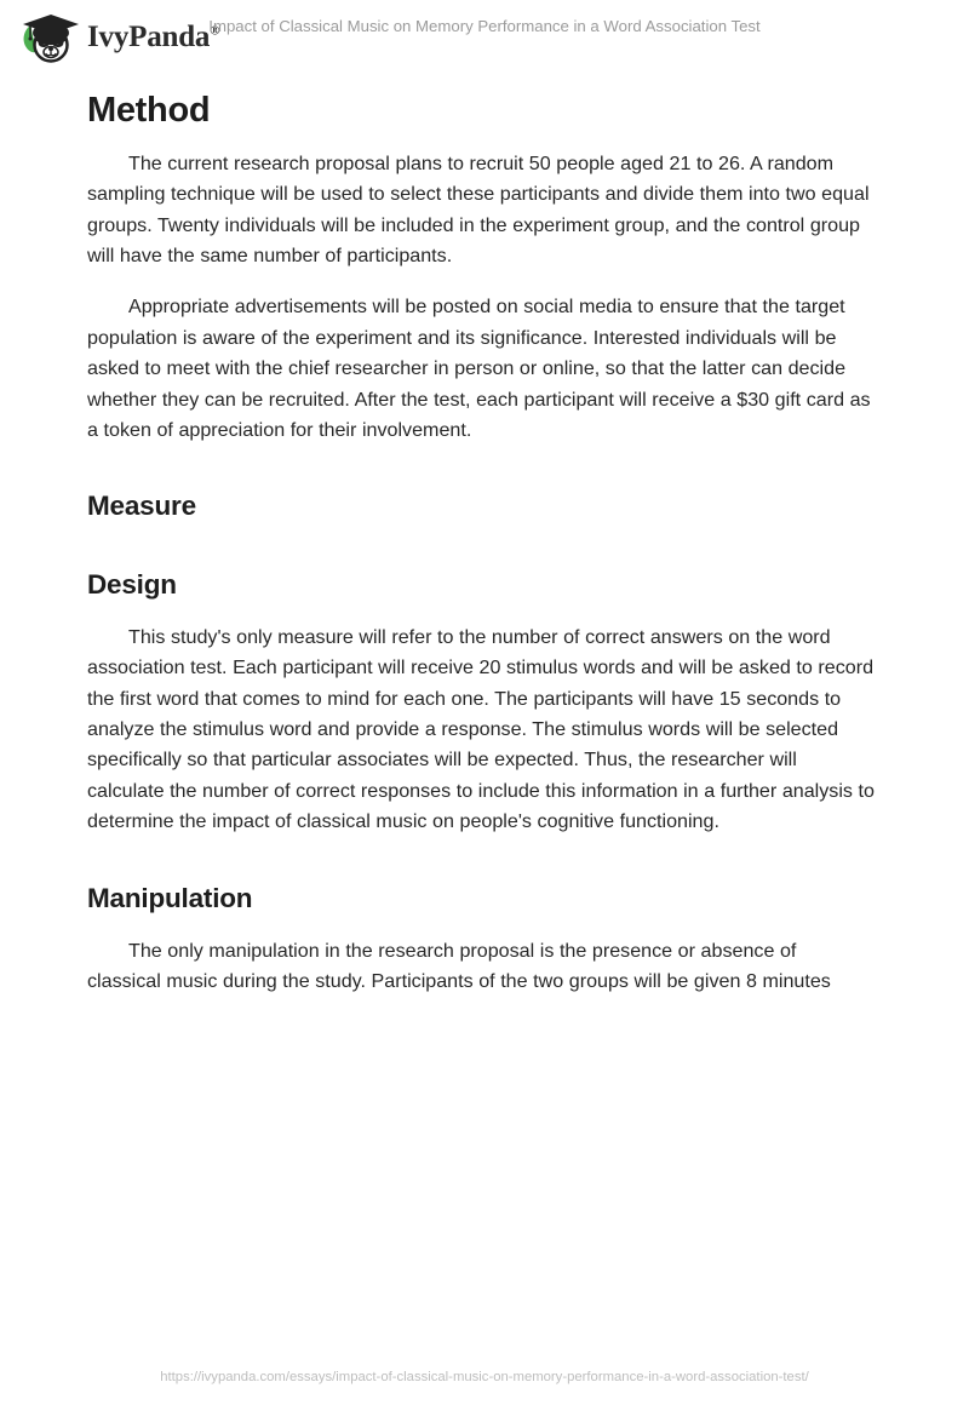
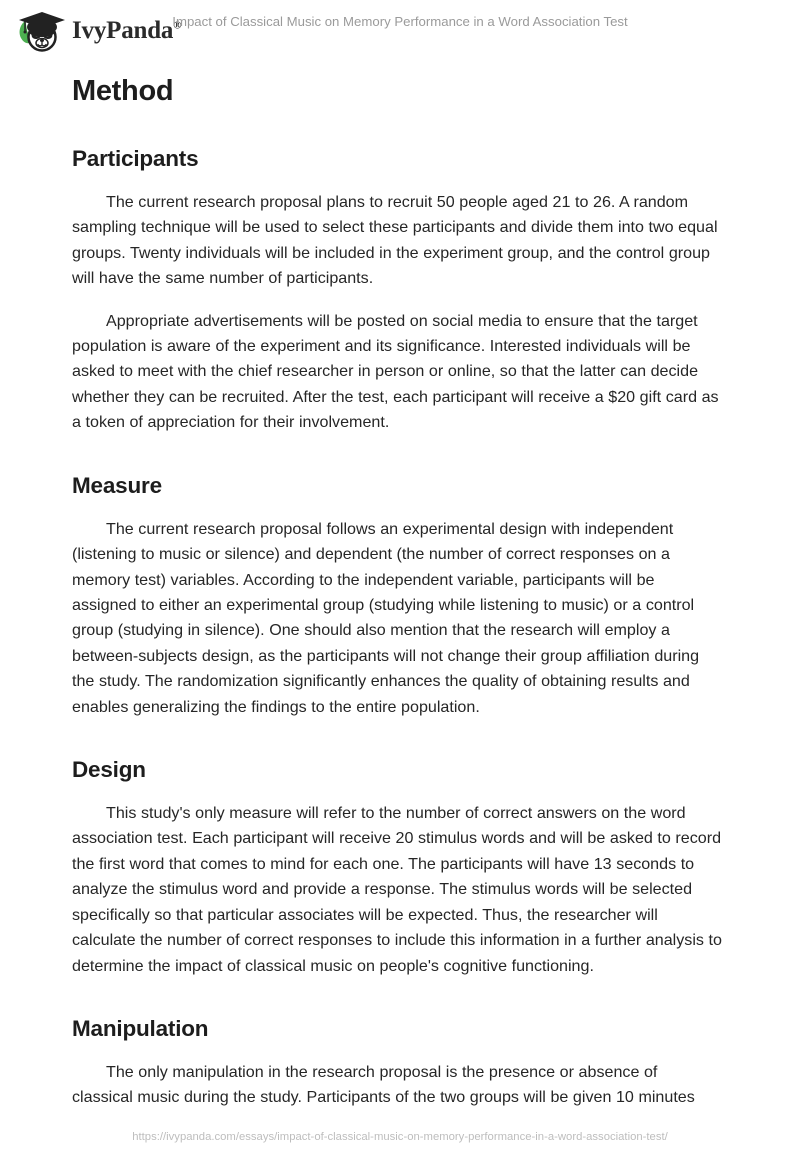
  IvyPanda®
  Impact of Classical Music on Memory Performance in a Word Association Test
  Method
+ Participants
  The current research proposal plans to recruit 50 people aged 21 to 26. A random sampling technique will be used to select these participants and divide them into two equal groups. Twenty individuals will be included in the experiment group, and the control group will have the same number of participants.
- Appropriate advertisements will be posted on social media to ensure that the target population is aware of the experiment and its significance. Interested individuals will be asked to meet with the chief researcher in person or online, so that the latter can decide whether they can be recruited. After the test, each participant will receive a $30 gift card as a token of appreciation for their involvement.
+ Appropriate advertisements will be posted on social media to ensure that the target population is aware of the experiment and its significance. Interested individuals will be asked to meet with the chief researcher in person or online, so that the latter can decide whether they can be recruited. After the test, each participant will receive a $20 gift card as a token of appreciation for their involvement.
  Measure
+ The current research proposal follows an experimental design with independent (listening to music or silence) and dependent (the number of correct responses on a memory test) variables. According to the independent variable, participants will be assigned to either an experimental group (studying while listening to music) or a control group (studying in silence). One should also mention that the research will employ a between-subjects design, as the participants will not change their group affiliation during the study. The randomization significantly enhances the quality of obtaining results and enables generalizing the findings to the entire population.
  Design
- This study's only measure will refer to the number of correct answers on the word association test. Each participant will receive 20 stimulus words and will be asked to record the first word that comes to mind for each one. The participants will have 15 seconds to analyze the stimulus word and provide a response. The stimulus words will be selected specifically so that particular associates will be expected. Thus, the researcher will calculate the number of correct responses to include this information in a further analysis to determine the impact of classical music on people's cognitive functioning.
+ This study's only measure will refer to the number of correct answers on the word association test. Each participant will receive 20 stimulus words and will be asked to record the first word that comes to mind for each one. The participants will have 13 seconds to analyze the stimulus word and provide a response. The stimulus words will be selected specifically so that particular associates will be expected. Thus, the researcher will calculate the number of correct responses to include this information in a further analysis to determine the impact of classical music on people's cognitive functioning.
  Manipulation
- The only manipulation in the research proposal is the presence or absence of classical music during the study. Participants of the two groups will be given 8 minutes
+ The only manipulation in the research proposal is the presence or absence of classical music during the study. Participants of the two groups will be given 10 minutes
  https://ivypanda.com/essays/impact-of-classical-music-on-memory-performance-in-a-word-association-test/
